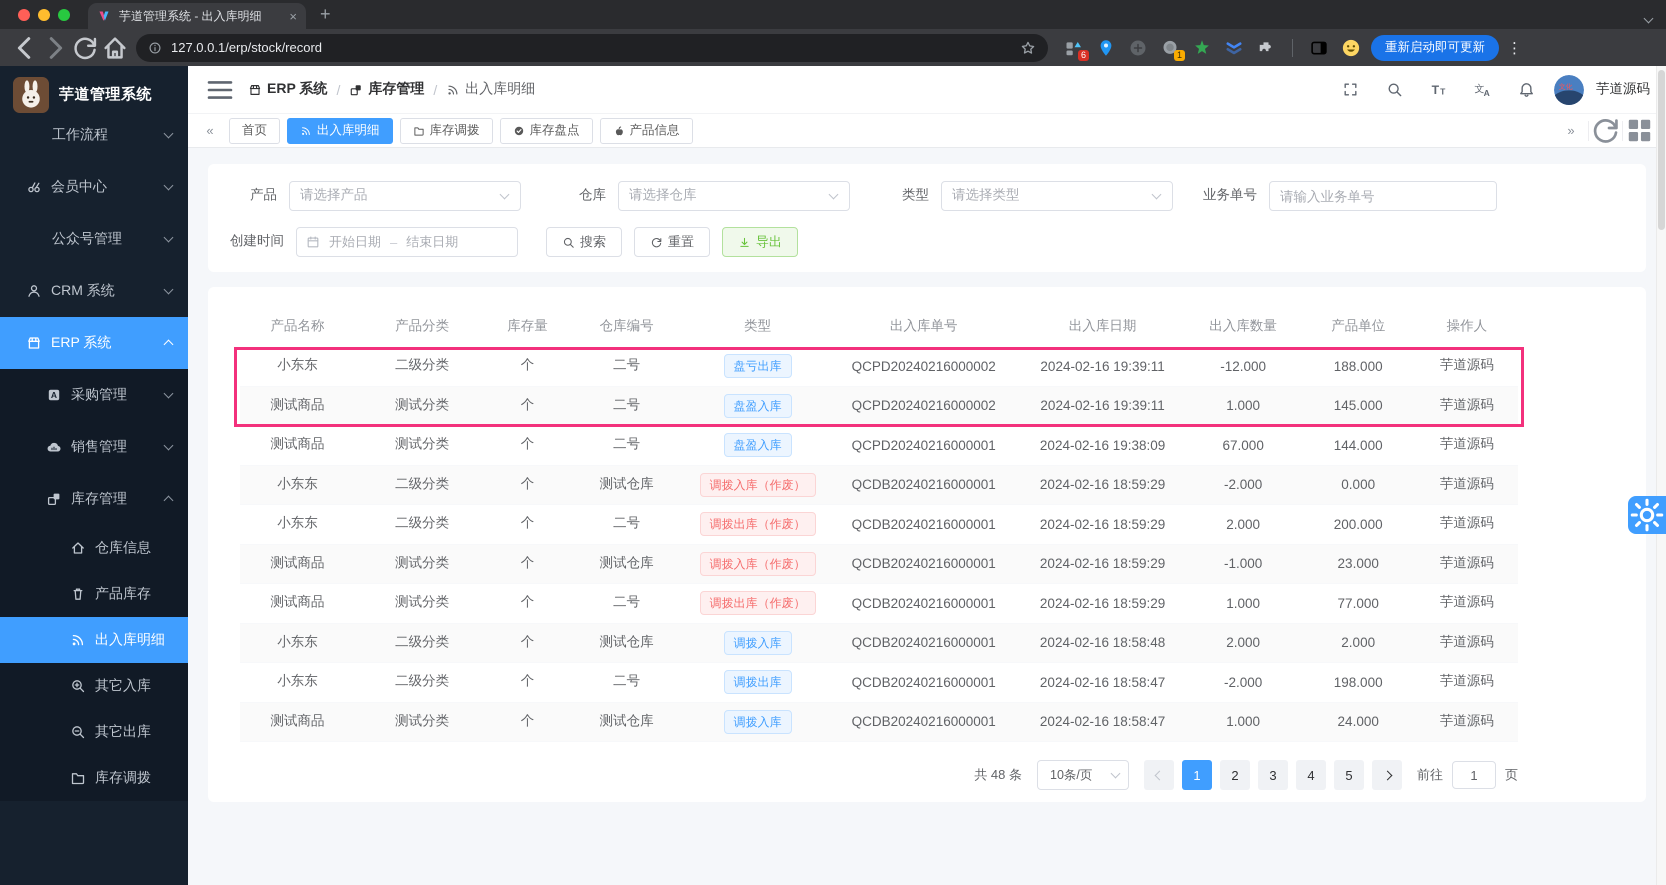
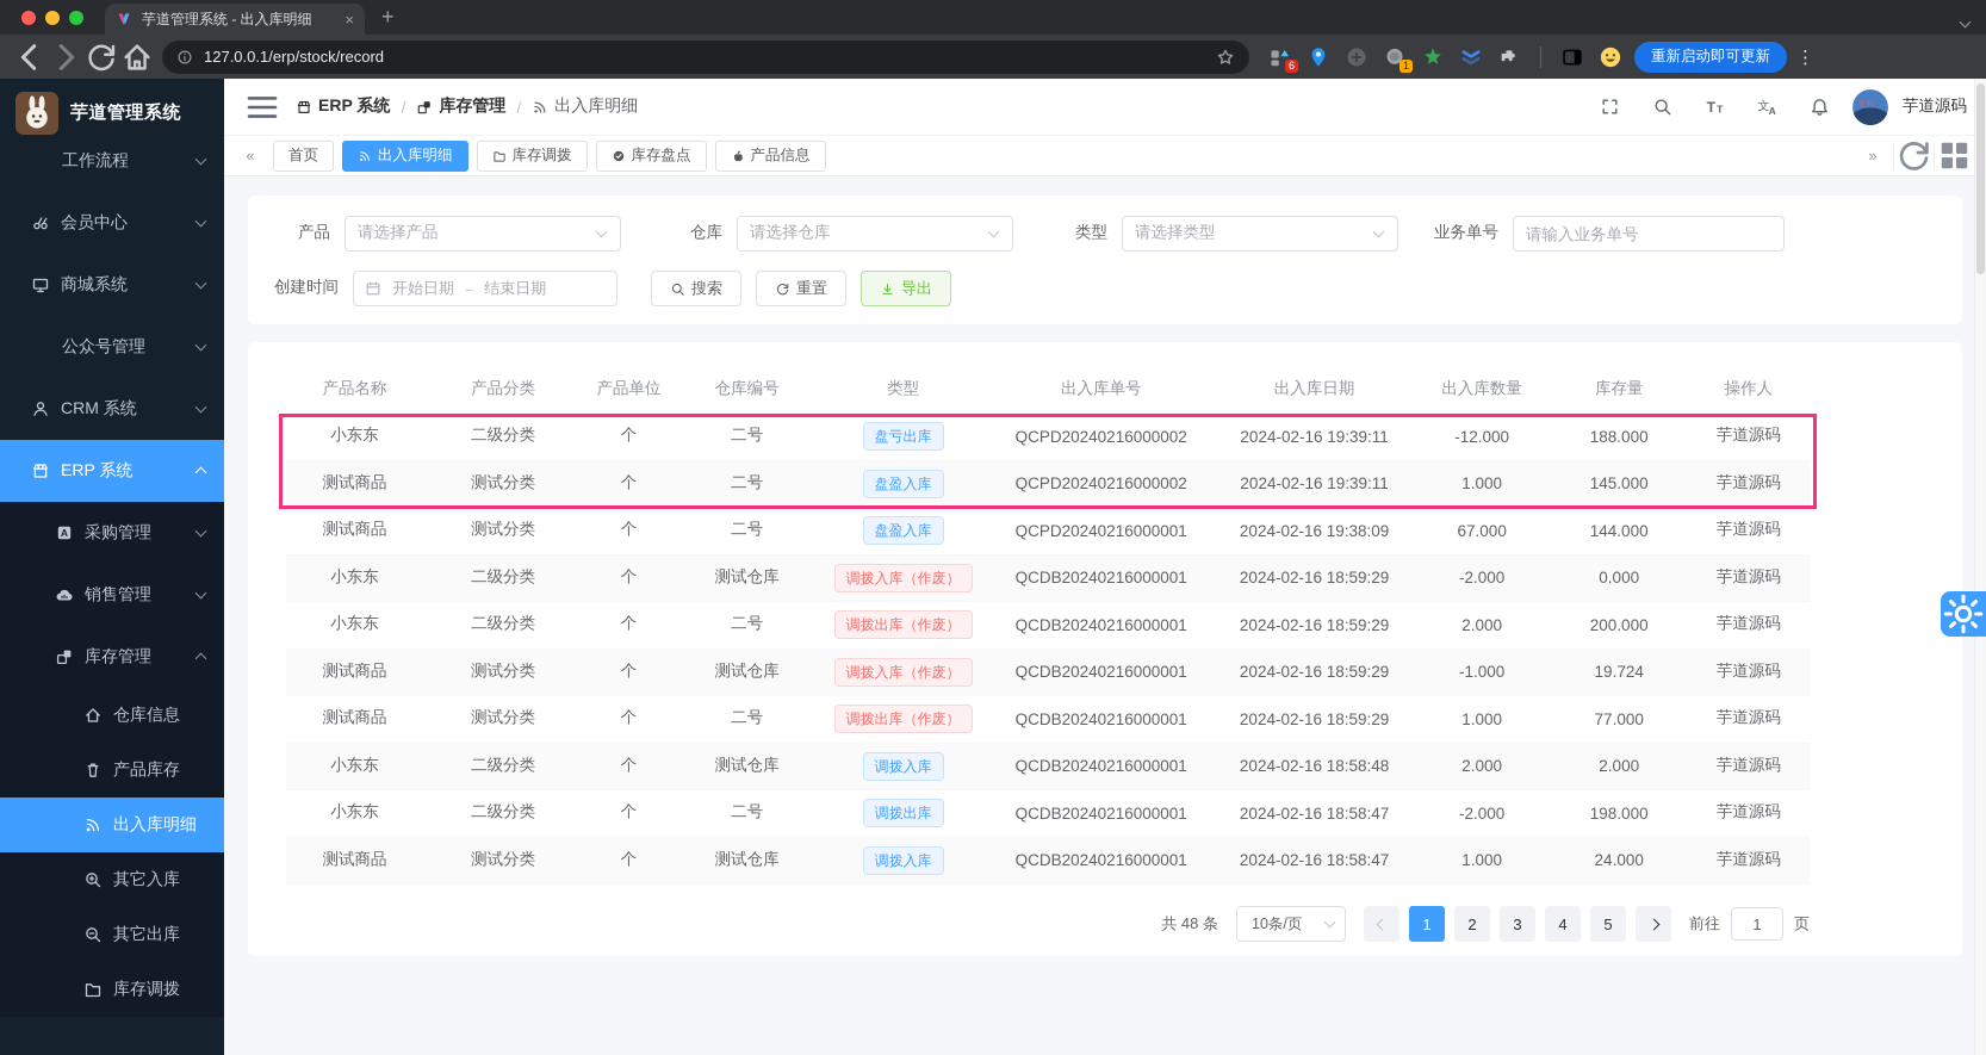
  芋道管理系统 - 出入库明细
  ×
  +
  127.0.0.1/erp/stock/record
  6
  1
  重新启动即可更新
  ⋮
  芋道管理系统
  工作流程
  会员中心
+ 商城系统
  公众号管理
  CRM 系统
  ERP 系统
  A
  采购管理
  销售管理
  库存管理
  仓库信息
  产品库存
  出入库明细
  其它入库
  其它出库
  库存调拨
  ERP 系统
  /
  库存管理
  /
  出入库明细
  T
  T
  文
  A
  芋道源码
  «
  首页
  出入库明细
  库存调拨
  库存盘点
  产品信息
  »
  产品
  请选择产品
  仓库
  请选择仓库
  类型
  请选择类型
  业务单号
  请输入业务单号
  创建时间
  开始日期
  –
  结束日期
  搜索
  重置
  导出
  产品名称
  产品分类
- 库存量
+ 产品单位
  仓库编号
  类型
  出入库单号
  出入库日期
  出入库数量
- 产品单位
+ 库存量
  操作人
  小东东
  二级分类
  个
  二号
  盘亏出库
  QCPD20240216000002
  2024-02-16 19:39:11
  -12.000
  188.000
  芋道源码
  测试商品
  测试分类
  个
  二号
  盘盈入库
  QCPD20240216000002
  2024-02-16 19:39:11
  1.000
  145.000
  芋道源码
  测试商品
  测试分类
  个
  二号
  盘盈入库
  QCPD20240216000001
  2024-02-16 19:38:09
  67.000
  144.000
  芋道源码
  小东东
  二级分类
  个
  测试仓库
  调拨入库（作废）
  QCDB20240216000001
  2024-02-16 18:59:29
  -2.000
  0.000
  芋道源码
  小东东
  二级分类
  个
  二号
  调拨出库（作废）
  QCDB20240216000001
  2024-02-16 18:59:29
  2.000
  200.000
  芋道源码
  测试商品
  测试分类
  个
  测试仓库
  调拨入库（作废）
  QCDB20240216000001
  2024-02-16 18:59:29
  -1.000
- 23.000
+ 19.724
  芋道源码
  测试商品
  测试分类
  个
  二号
  调拨出库（作废）
  QCDB20240216000001
  2024-02-16 18:59:29
  1.000
  77.000
  芋道源码
  小东东
  二级分类
  个
  测试仓库
  调拨入库
  QCDB20240216000001
  2024-02-16 18:58:48
  2.000
  2.000
  芋道源码
  小东东
  二级分类
  个
  二号
  调拨出库
  QCDB20240216000001
  2024-02-16 18:58:47
  -2.000
  198.000
  芋道源码
  测试商品
  测试分类
  个
  测试仓库
  调拨入库
  QCDB20240216000001
  2024-02-16 18:58:47
  1.000
  24.000
  芋道源码
  共 48 条
  10条/页
  1
  2
  3
  4
  5
  前往
  1
  页
